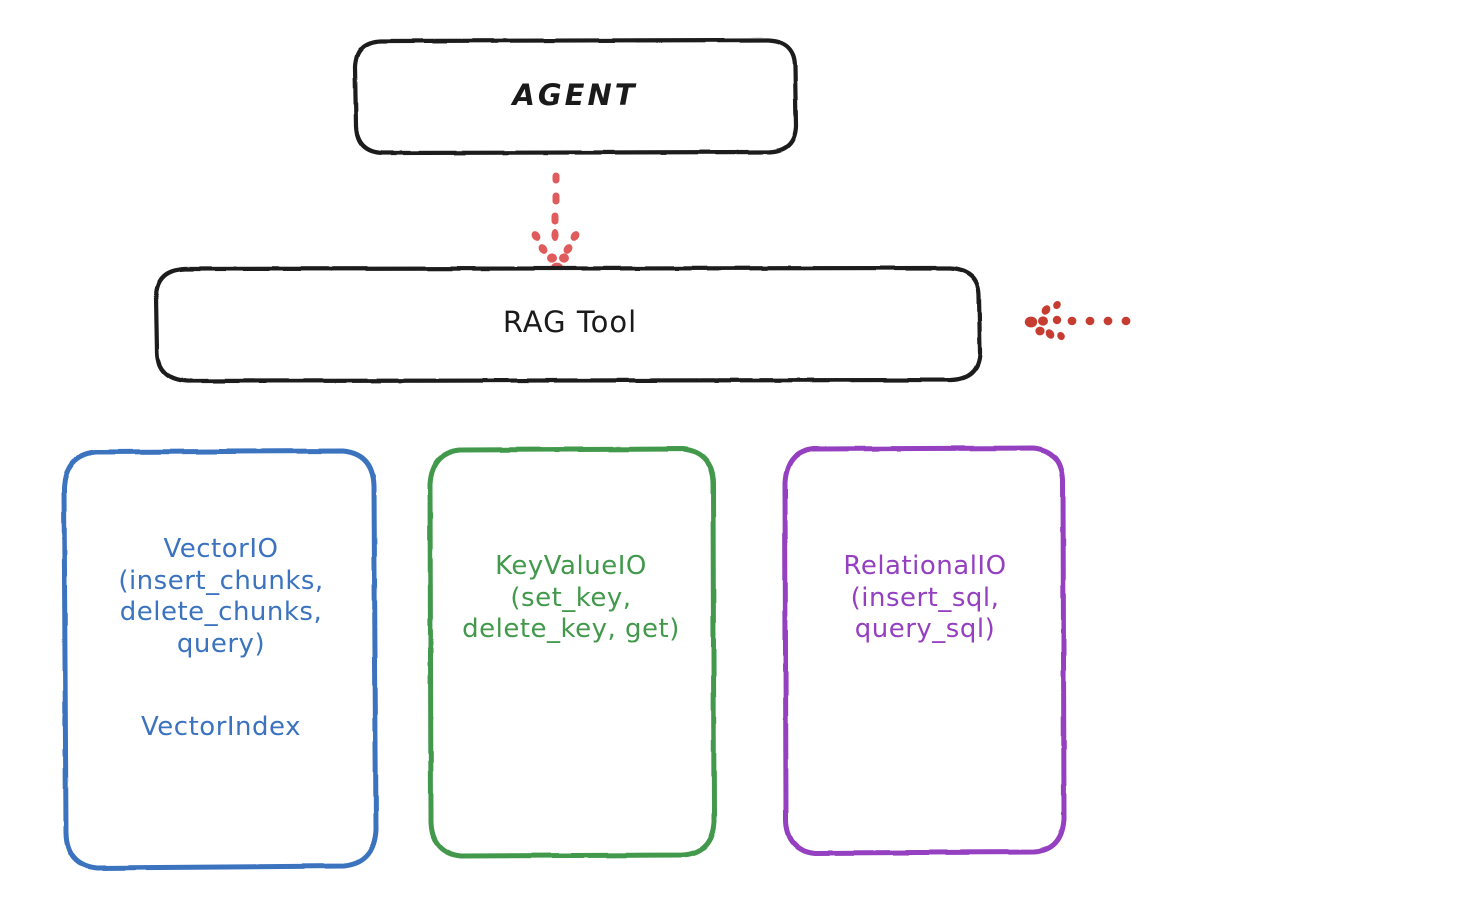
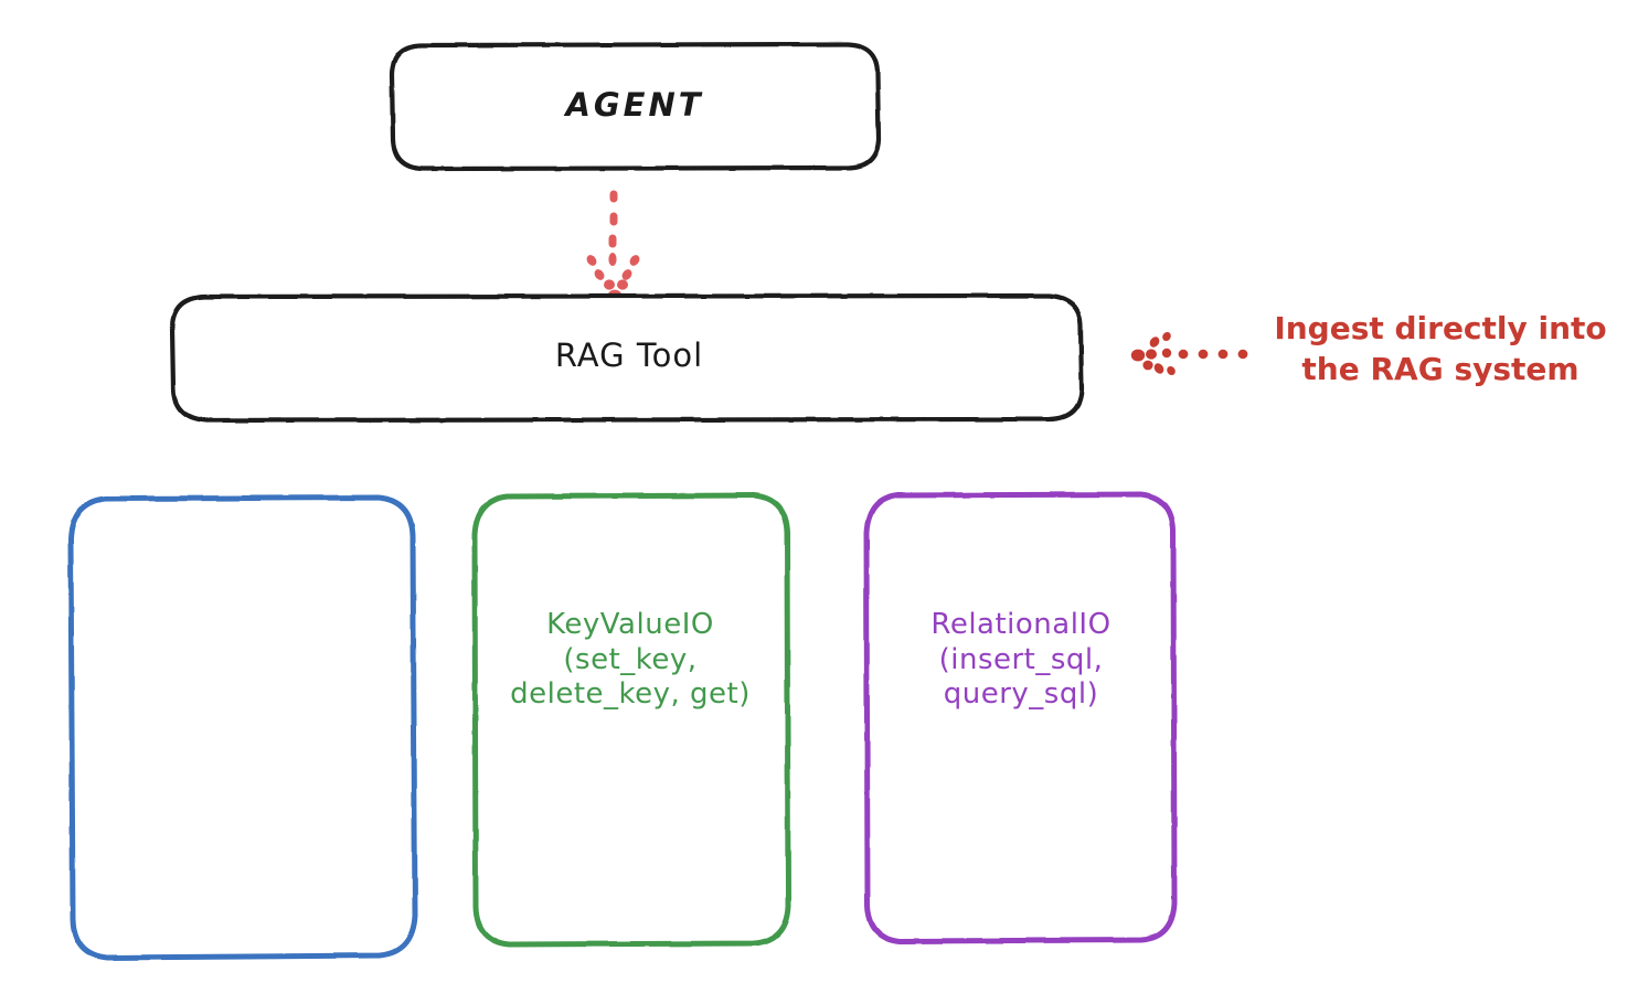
  AGENT
  RAG Tool
- VectorIO
- (insert_chunks,
- delete_chunks,
- query)
- VectorIndex
  KeyValueIO
  (set_key,
  delete_key, get)
  RelationalIO
  (insert_sql,
  query_sql)
+ Ingest directly into
+ the RAG system
